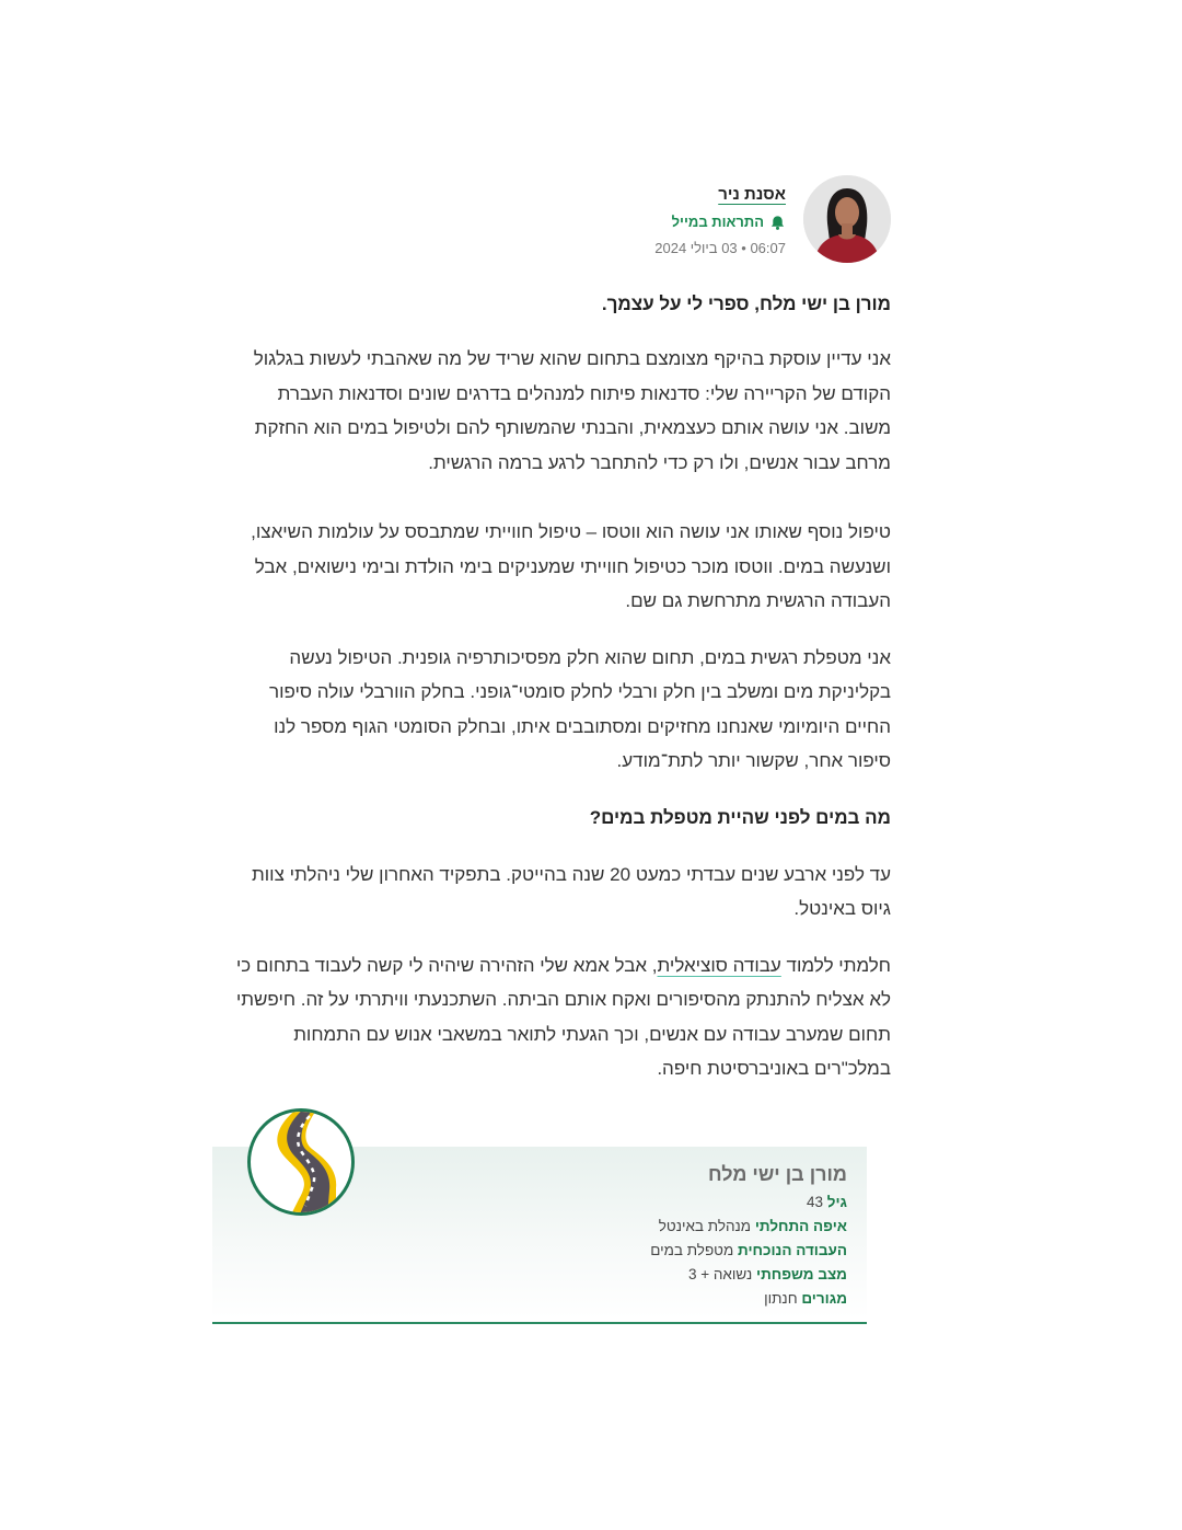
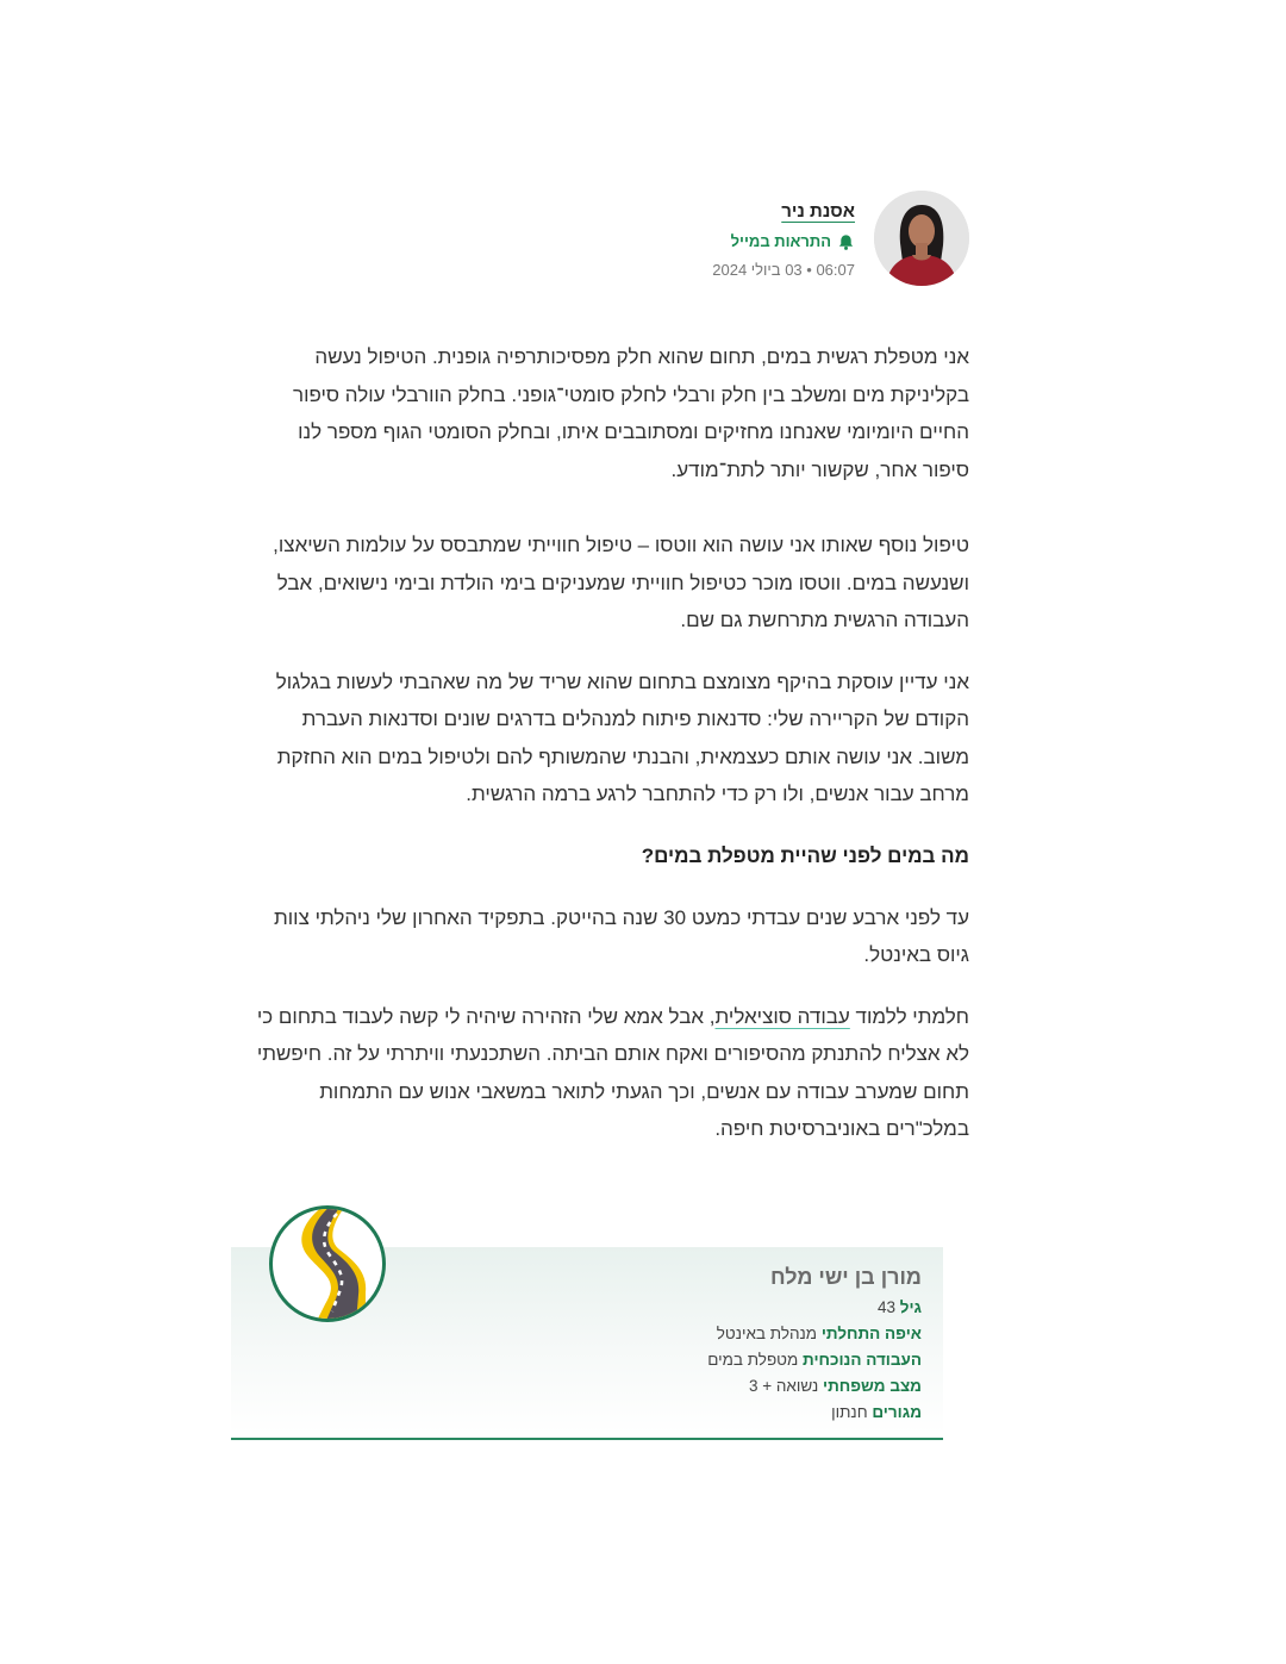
  אסנת ניר
  התראות במייל
  06:07 • 03 ביולי 2024
- מורן בן ישי מלח, ספרי לי על עצמך.
- אני עדיין עוסקת בהיקף מצומצם בתחום שהוא שריד של מה שאהבתי לעשות בגלגול הקודם של הקריירה שלי: סדנאות פיתוח למנהלים בדרגים שונים וסדנאות העברת משוב. אני עושה אותם כעצמאית, והבנתי שהמשותף להם ולטיפול במים הוא החזקת מרחב עבור אנשים, ולו רק כדי להתחבר לרגע ברמה הרגשית.
+ אני מטפלת רגשית במים, תחום שהוא חלק מפסיכותרפיה גופנית. הטיפול נעשה בקליניקת מים ומשלב בין חלק ורבלי לחלק סומטי־גופני. בחלק הוורבלי עולה סיפור החיים היומיומי שאנחנו מחזיקים ומסתובבים איתו, ובחלק הסומטי הגוף מספר לנו סיפור אחר, שקשור יותר לתת־מודע.
  טיפול נוסף שאותו אני עושה הוא ווטסו – טיפול חווייתי שמתבסס על עולמות השיאצו, ושנעשה במים. ווטסו מוכר כטיפול חווייתי שמעניקים בימי הולדת ובימי נישואים, אבל העבודה הרגשית מתרחשת גם שם.
- אני מטפלת רגשית במים, תחום שהוא חלק מפסיכותרפיה גופנית. הטיפול נעשה בקליניקת מים ומשלב בין חלק ורבלי לחלק סומטי־גופני. בחלק הוורבלי עולה סיפור החיים היומיומי שאנחנו מחזיקים ומסתובבים איתו, ובחלק הסומטי הגוף מספר לנו סיפור אחר, שקשור יותר לתת־מודע.
+ אני עדיין עוסקת בהיקף מצומצם בתחום שהוא שריד של מה שאהבתי לעשות בגלגול הקודם של הקריירה שלי: סדנאות פיתוח למנהלים בדרגים שונים וסדנאות העברת משוב. אני עושה אותם כעצמאית, והבנתי שהמשותף להם ולטיפול במים הוא החזקת מרחב עבור אנשים, ולו רק כדי להתחבר לרגע ברמה הרגשית.
  מה במים לפני שהיית מטפלת במים?
- עד לפני ארבע שנים עבדתי כמעט 20 שנה בהייטק. בתפקיד האחרון שלי ניהלתי צוות גיוס באינטל.
+ עד לפני ארבע שנים עבדתי כמעט 30 שנה בהייטק. בתפקיד האחרון שלי ניהלתי צוות גיוס באינטל.
  חלמתי ללמוד עבודה סוציאלית, אבל אמא שלי הזהירה שיהיה לי קשה לעבוד בתחום כי לא אצליח להתנתק מהסיפורים ואקח אותם הביתה. השתכנעתי וויתרתי על זה. חיפשתי תחום שמערב עבודה עם אנשים, וכך הגעתי לתואר במשאבי אנוש עם התמחות במלכ"רים באוניברסיטת חיפה.
  מורן בן ישי מלח
  גיל 43
  איפה התחלתי מנהלת באינטל
  העבודה הנוכחית מטפלת במים
  מצב משפחתי נשואה + 3
  מגורים חנתון
